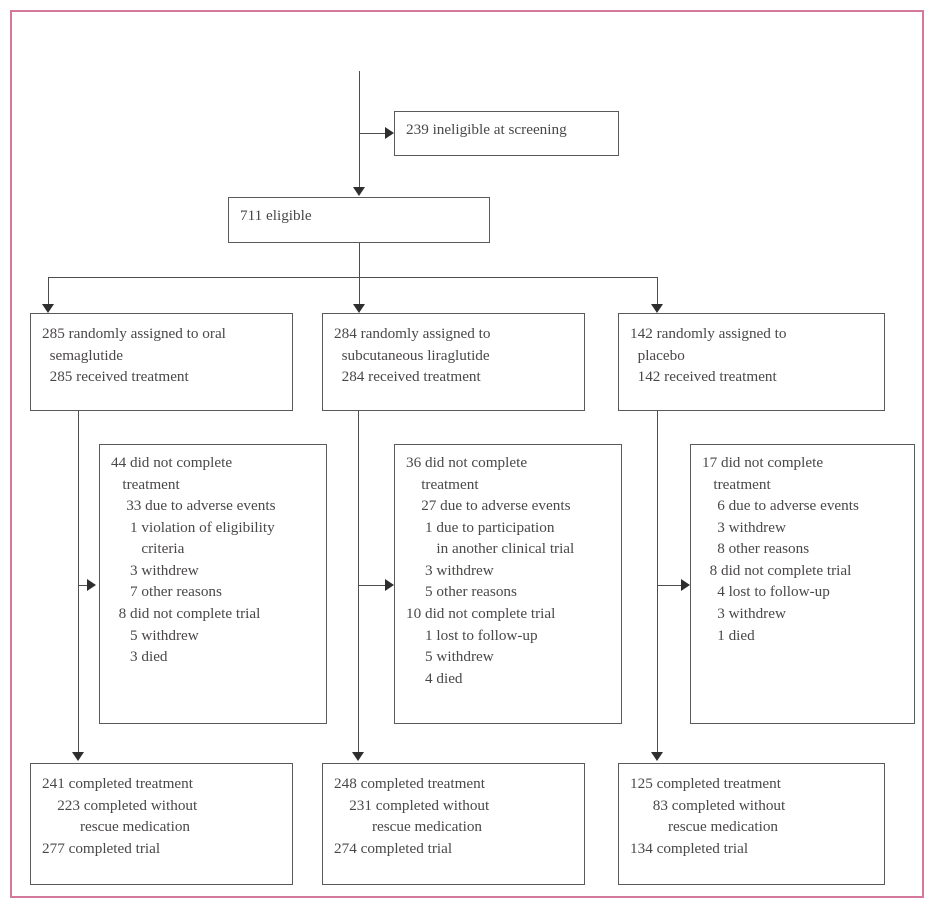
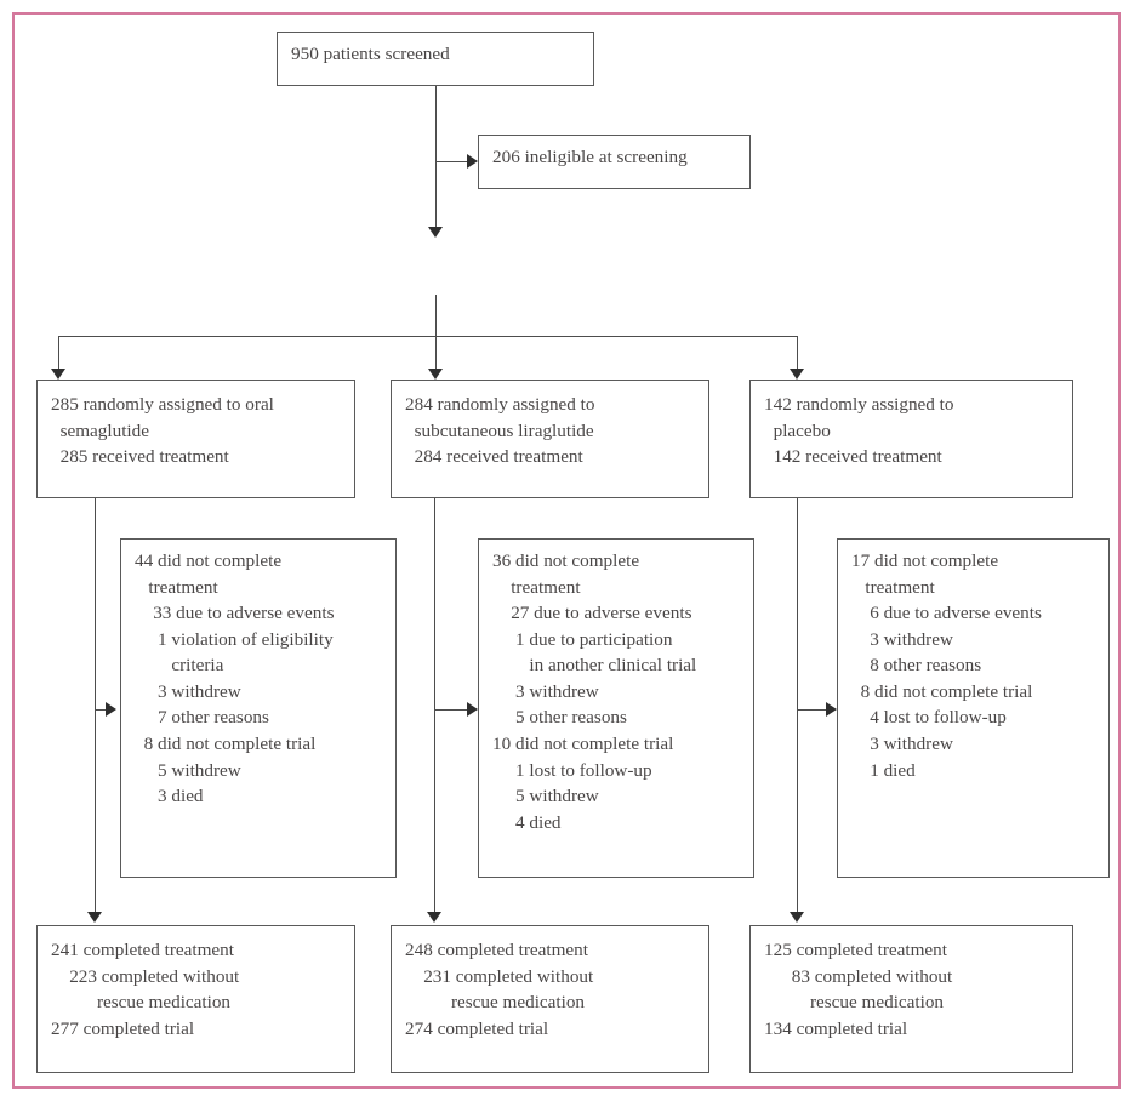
+ 950 patients screened
- 239 ineligible at screening
+ 206 ineligible at screening
- 711 eligible
  285 randomly assigned to oral
  semaglutide
  285 received treatment
  284 randomly assigned to
  subcutaneous liraglutide
  284 received treatment
  142 randomly assigned to
  placebo
  142 received treatment
  44 did not complete
  treatment
  33 due to adverse events
  1 violation of eligibility
  criteria
  3 withdrew
  7 other reasons
  8 did not complete trial
  5 withdrew
  3 died
  36 did not complete
  treatment
  27 due to adverse events
  1 due to participation
  in another clinical trial
  3 withdrew
  5 other reasons
  10 did not complete trial
  1 lost to follow-up
  5 withdrew
  4 died
  17 did not complete
  treatment
  6 due to adverse events
  3 withdrew
  8 other reasons
  8 did not complete trial
  4 lost to follow-up
  3 withdrew
  1 died
  241 completed treatment
  223 completed without
  rescue medication
  277 completed trial
  248 completed treatment
  231 completed without
  rescue medication
  274 completed trial
  125 completed treatment
  83 completed without
  rescue medication
  134 completed trial
